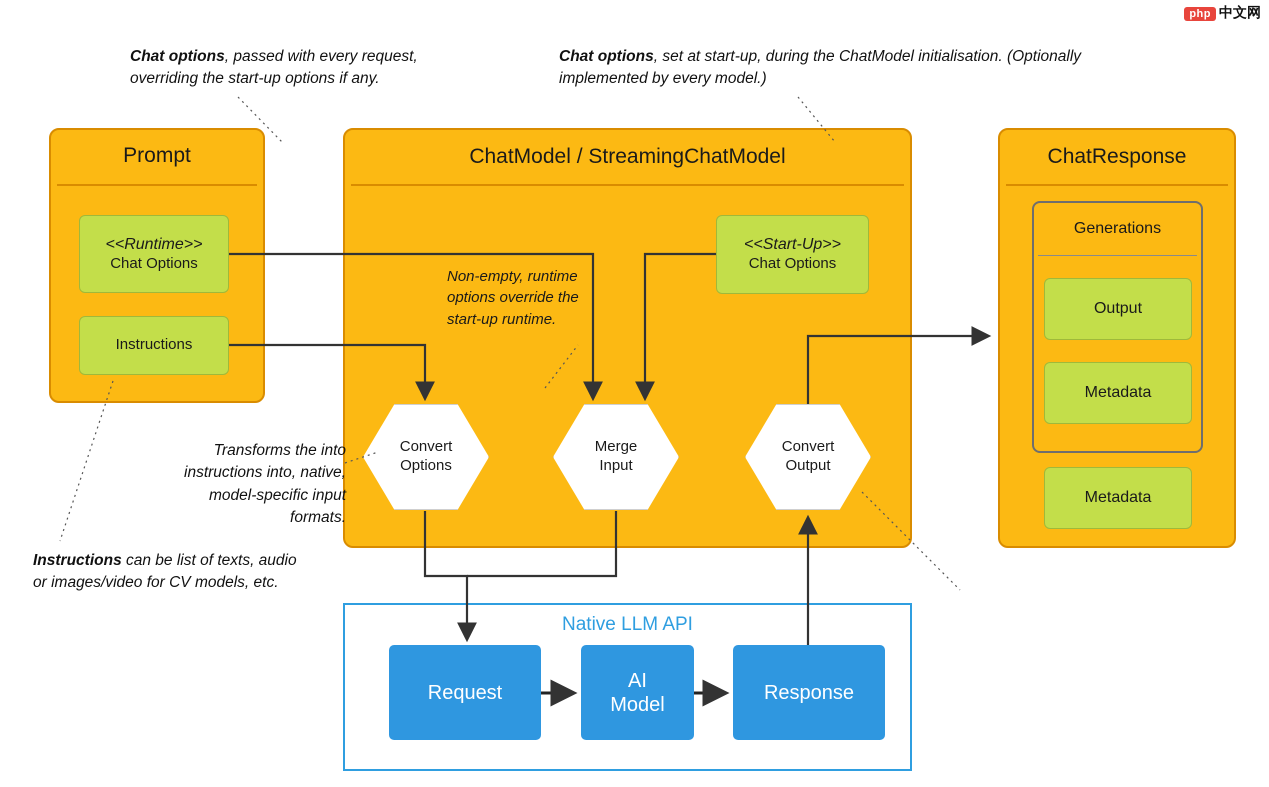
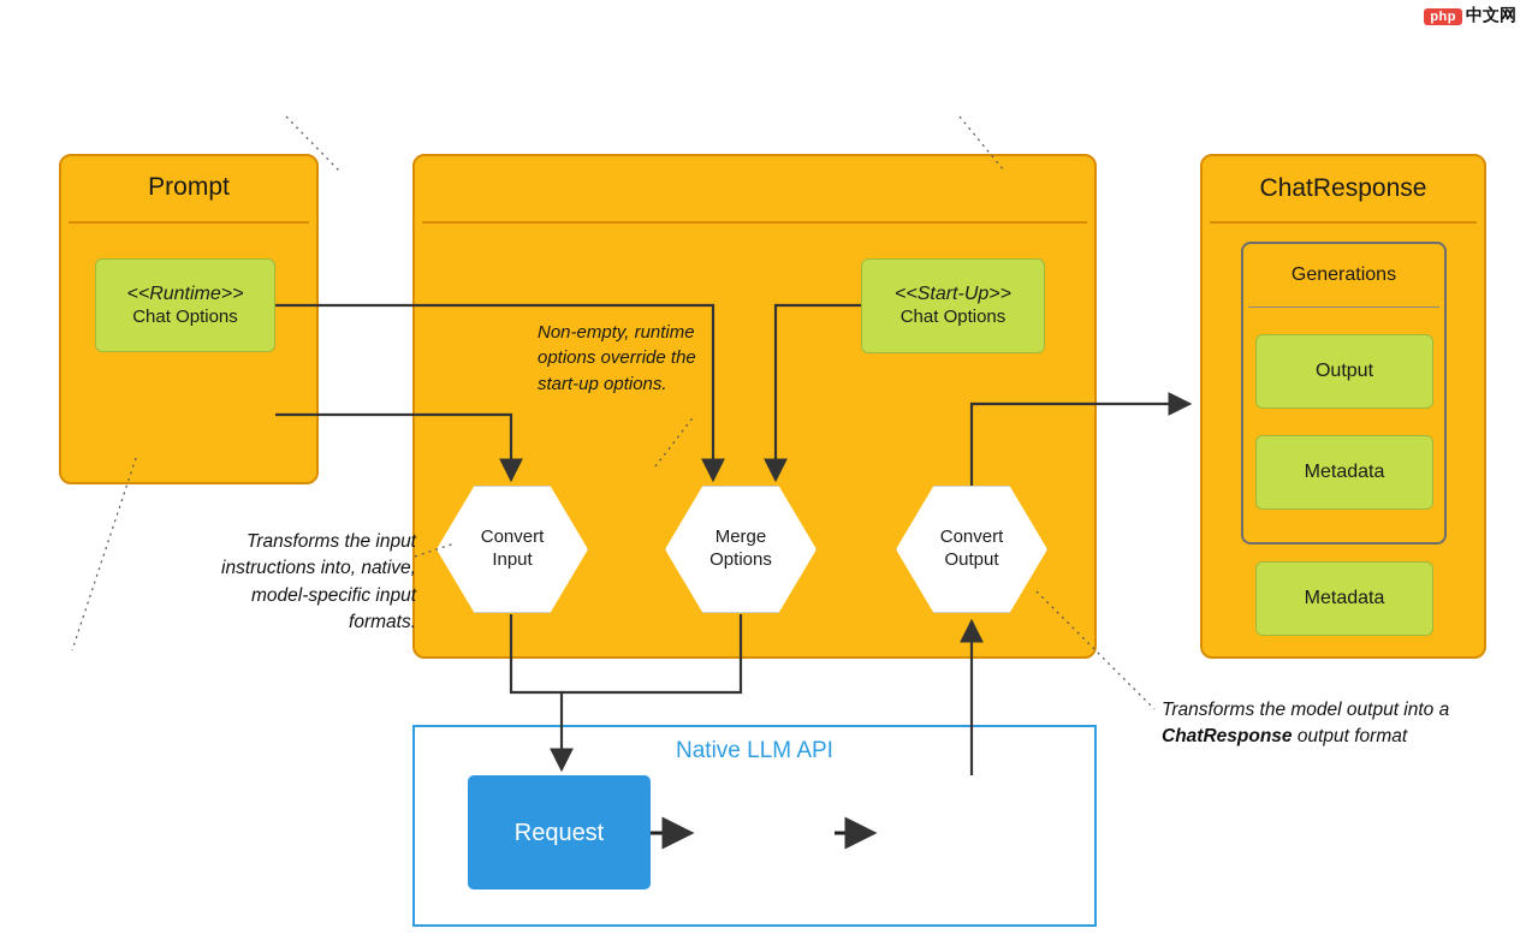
  php
  中文网
  Prompt
  <<Runtime>>
  Chat Options
- Instructions
- ChatModel / StreamingChatModel
  <<Start-Up>>
  Chat Options
  Convert
- Options
+ Input
  Merge
- Input
+ Options
  Convert
  Output
  ChatResponse
  Generations
  Output
  Metadata
  Metadata
  Native LLM API
  Request
- AI
- Model
- Response
- Chat options, passed with every request, overriding the start-up options if any.
- Chat options, set at start-up, during the ChatModel initialisation. (Optionally implemented by every model.)
- Instructions can be list of texts, audio or images/video for CV models, etc.
- Transforms the into instructions into, native, model-specific input formats.
+ Transforms the input instructions into, native, model-specific input formats.
- Non-empty, runtime options override the start-up runtime.
+ Non-empty, runtime options override the start-up options.
+ Transforms the model output into a ChatResponse output format
